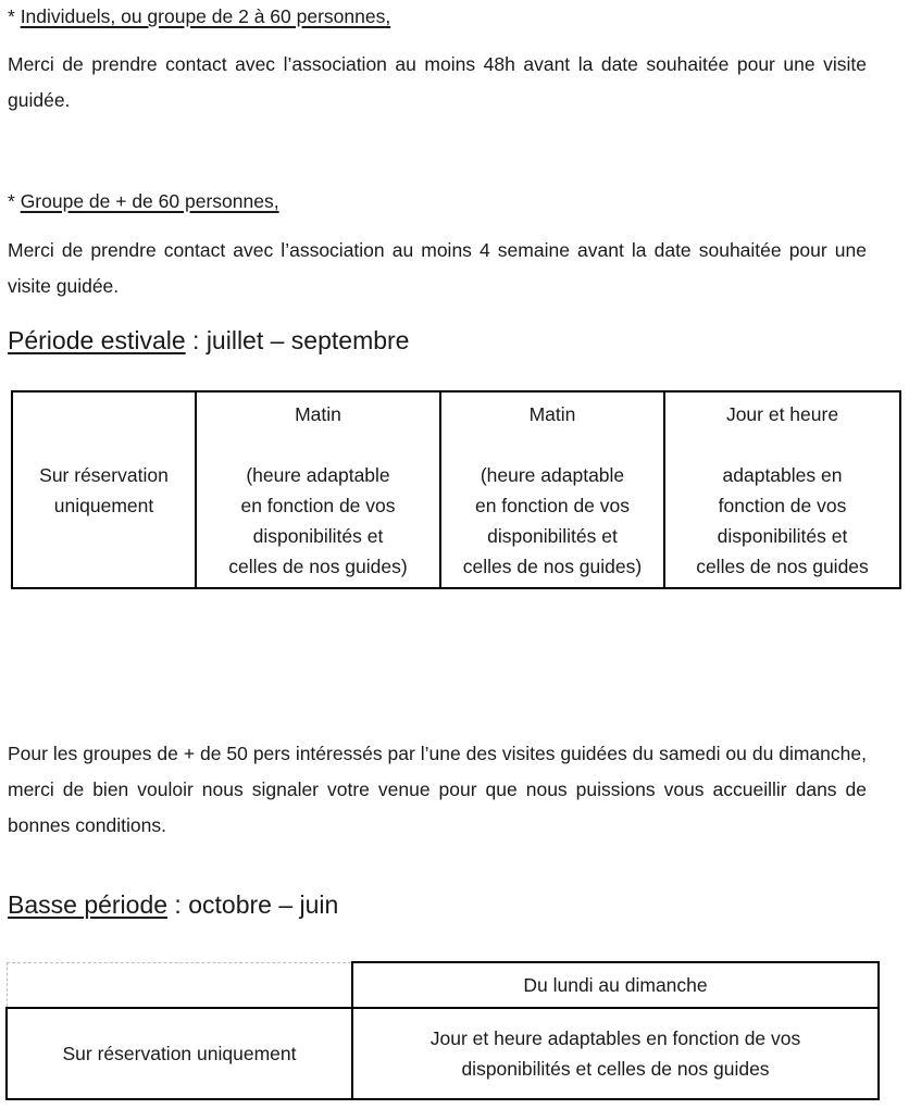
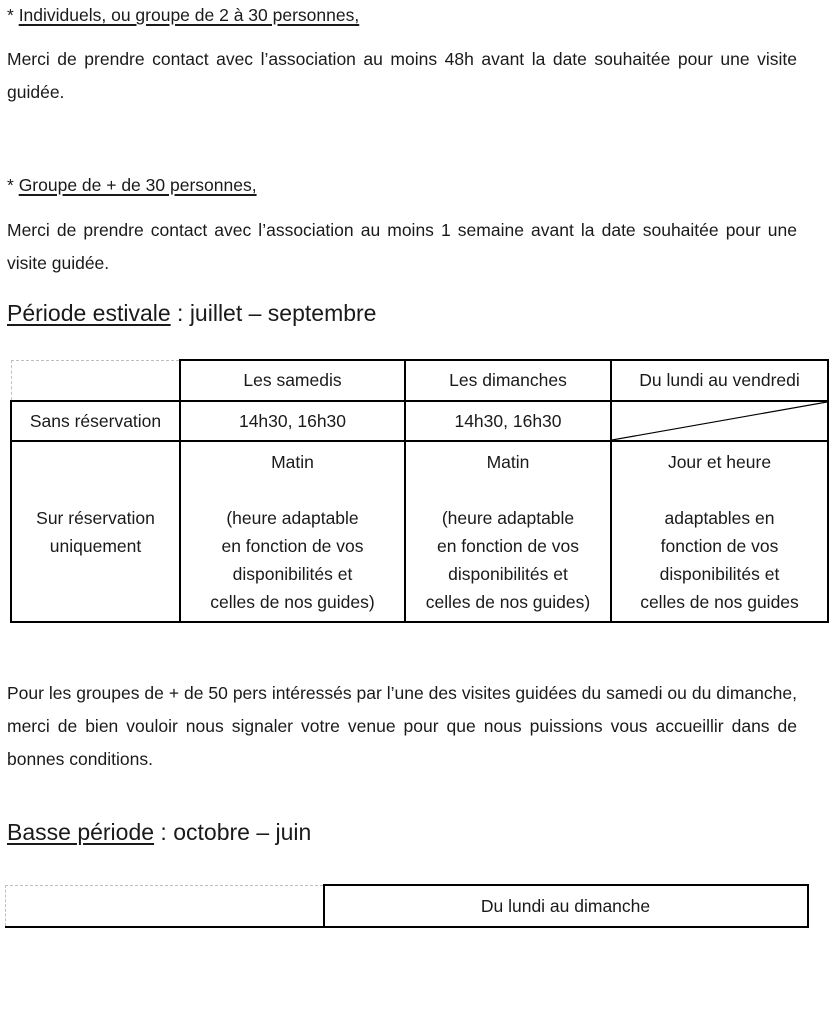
- * Individuels, ou groupe de 2 à 60 personnes,
+ * Individuels, ou groupe de 2 à 30 personnes,
  Merci de prendre contact avec l’association au moins 48h avant la date souhaitée pour une visite guidée.
- * Groupe de + de 60 personnes,
+ * Groupe de + de 30 personnes,
- Merci de prendre contact avec l’association au moins 4 semaine avant la date souhaitée pour une visite guidée.
+ Merci de prendre contact avec l’association au moins 1 semaine avant la date souhaitée pour une visite guidée.
  Période estivale : juillet – septembre
+ 	Les samedis	Les dimanches	Du lundi au vendredi
+ Sans réservation	14h30, 16h30	14h30, 16h30
  Sur réservation uniquement	Matin (heure adaptable en fonction de vos disponibilités et celles de nos guides)	Matin (heure adaptable en fonction de vos disponibilités et celles de nos guides)	Jour et heure adaptables en fonction de vos disponibilités et celles de nos guides
  Pour les groupes de + de 50 pers intéressés par l’une des visites guidées du samedi ou du dimanche, merci de bien vouloir nous signaler votre venue pour que nous puissions vous accueillir dans de bonnes conditions.
  Basse période : octobre – juin
  	Du lundi au dimanche
- Sur réservation uniquement	Jour et heure adaptables en fonction de vos disponibilités et celles de nos guides
